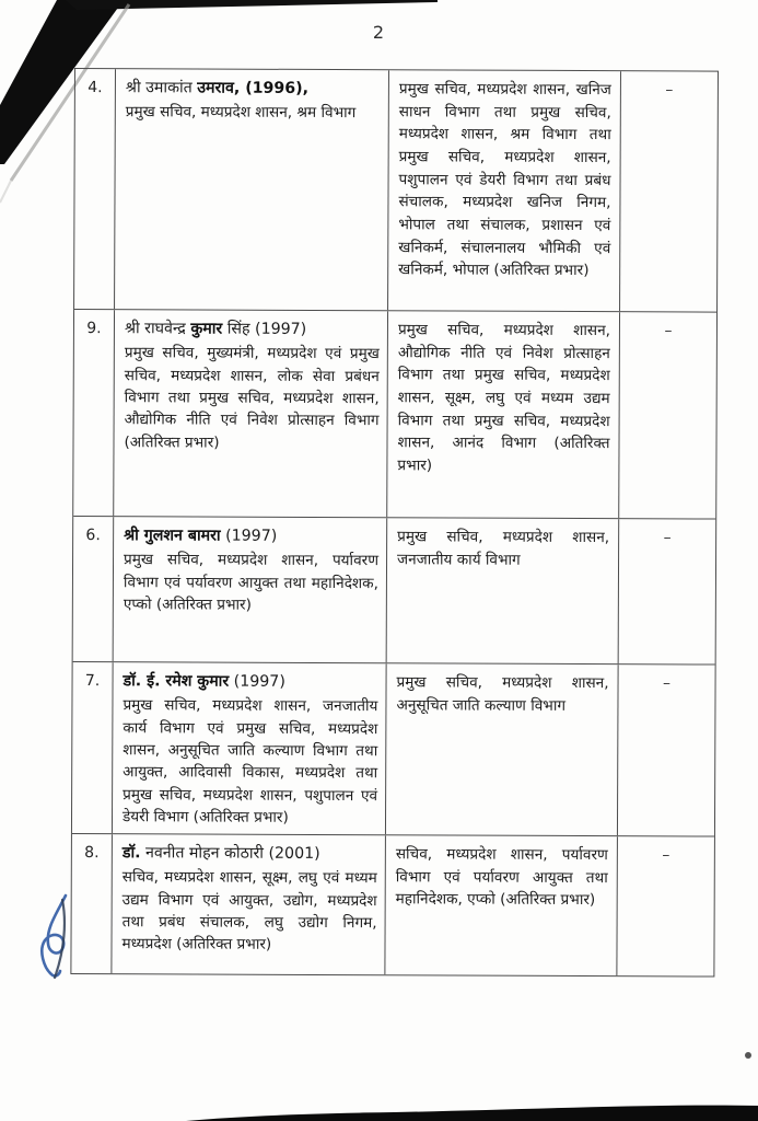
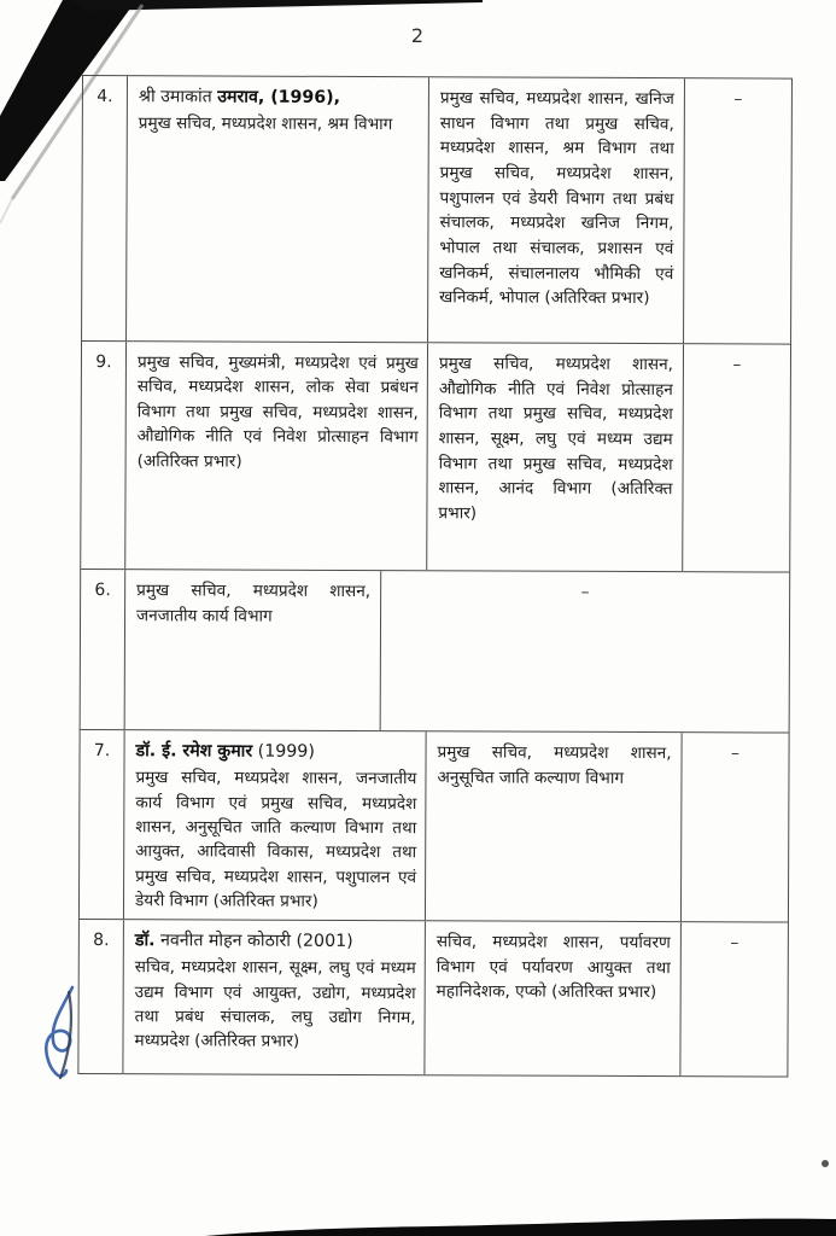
  2
  4.
  श्री उमाकांत उमराव, (1996),
  प्रमुख सचिव, मध्यप्रदेश शासन, श्रम विभाग
  प्रमुख सचिव, मध्यप्रदेश शासन, खनिज साधन विभाग तथा प्रमुख सचिव, मध्यप्रदेश शासन, श्रम विभाग तथा प्रमुख सचिव, मध्यप्रदेश शासन, पशुपालन एवं डेयरी विभाग तथा प्रबंध संचालक, मध्यप्रदेश खनिज निगम, भोपाल तथा संचालक, प्रशासन एवं खनिकर्म, संचालनालय भौमिकी एवं खनिकर्म, भोपाल (अतिरिक्त प्रभार)
  –
  9.
- श्री राघवेन्द्र कुमार सिंह (1997)
  प्रमुख सचिव, मुख्यमंत्री, मध्यप्रदेश एवं प्रमुख सचिव, मध्यप्रदेश शासन, लोक सेवा प्रबंधन विभाग तथा प्रमुख सचिव, मध्यप्रदेश शासन, औद्योगिक नीति एवं निवेश प्रोत्साहन विभाग (अतिरिक्त प्रभार)
  प्रमुख सचिव, मध्यप्रदेश शासन, औद्योगिक नीति एवं निवेश प्रोत्साहन विभाग तथा प्रमुख सचिव, मध्यप्रदेश शासन, सूक्ष्म, लघु एवं मध्यम उद्यम विभाग तथा प्रमुख सचिव, मध्यप्रदेश शासन, आनंद विभाग (अतिरिक्त प्रभार)
  –
  6.
- श्री गुलशन बामरा (1997)
- प्रमुख सचिव, मध्यप्रदेश शासन, पर्यावरण विभाग एवं पर्यावरण आयुक्त तथा महानिदेशक, एप्को (अतिरिक्त प्रभार)
  प्रमुख सचिव, मध्यप्रदेश शासन, जनजातीय कार्य विभाग
  –
  7.
- डॉ. ई. रमेश कुमार (1997)
+ डॉ. ई. रमेश कुमार (1999)
  प्रमुख सचिव, मध्यप्रदेश शासन, जनजातीय कार्य विभाग एवं प्रमुख सचिव, मध्यप्रदेश शासन, अनुसूचित जाति कल्याण विभाग तथा आयुक्त, आदिवासी विकास, मध्यप्रदेश तथा प्रमुख सचिव, मध्यप्रदेश शासन, पशुपालन एवं डेयरी विभाग (अतिरिक्त प्रभार)
  प्रमुख सचिव, मध्यप्रदेश शासन, अनुसूचित जाति कल्याण विभाग
  –
  8.
  डॉ. नवनीत मोहन कोठारी (2001)
  सचिव, मध्यप्रदेश शासन, सूक्ष्म, लघु एवं मध्यम उद्यम विभाग एवं आयुक्त, उद्योग, मध्यप्रदेश तथा प्रबंध संचालक, लघु उद्योग निगम, मध्यप्रदेश (अतिरिक्त प्रभार)
  सचिव, मध्यप्रदेश शासन, पर्यावरण विभाग एवं पर्यावरण आयुक्त तथा महानिदेशक, एप्को (अतिरिक्त प्रभार)
  –
